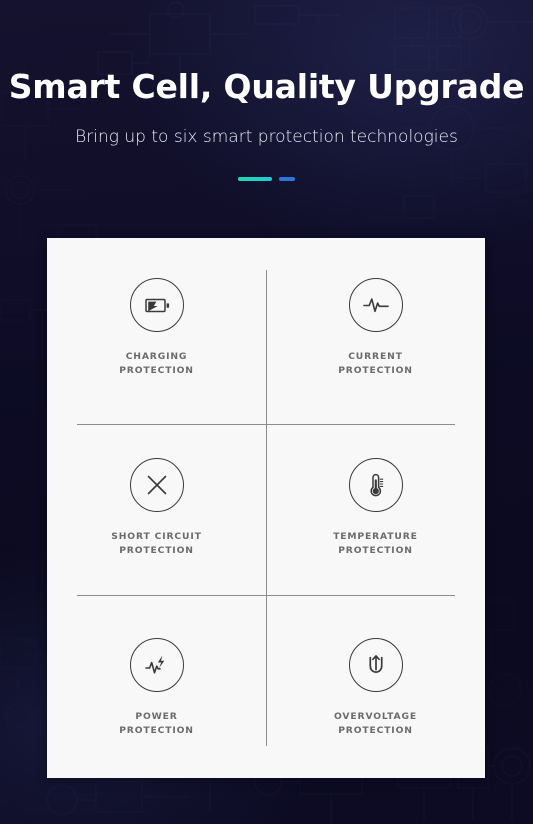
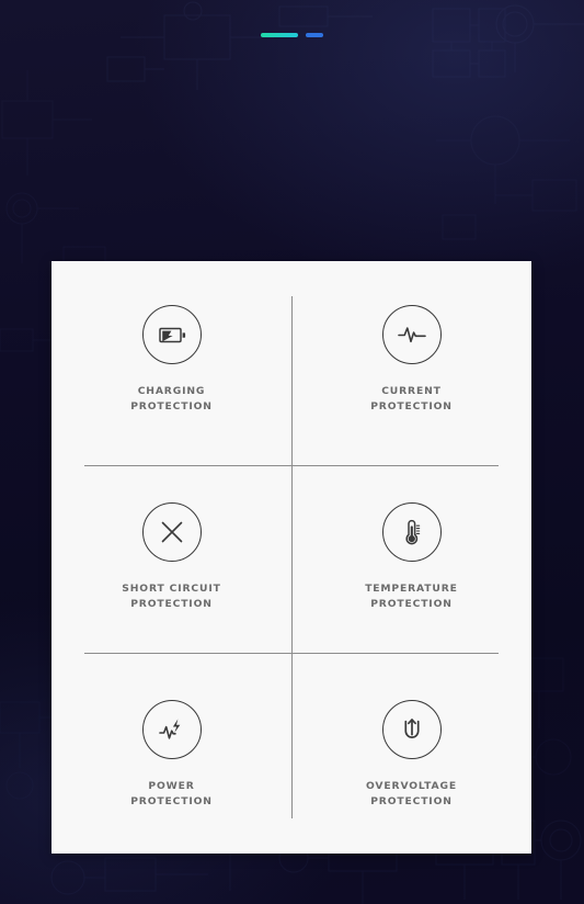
- Smart Cell, Quality Upgrade
- Bring up to six smart protection technologies
  CHARGING
  PROTECTION
  CURRENT
  PROTECTION
  SHORT CIRCUIT
  PROTECTION
  TEMPERATURE
  PROTECTION
  POWER
  PROTECTION
  OVERVOLTAGE
  PROTECTION
